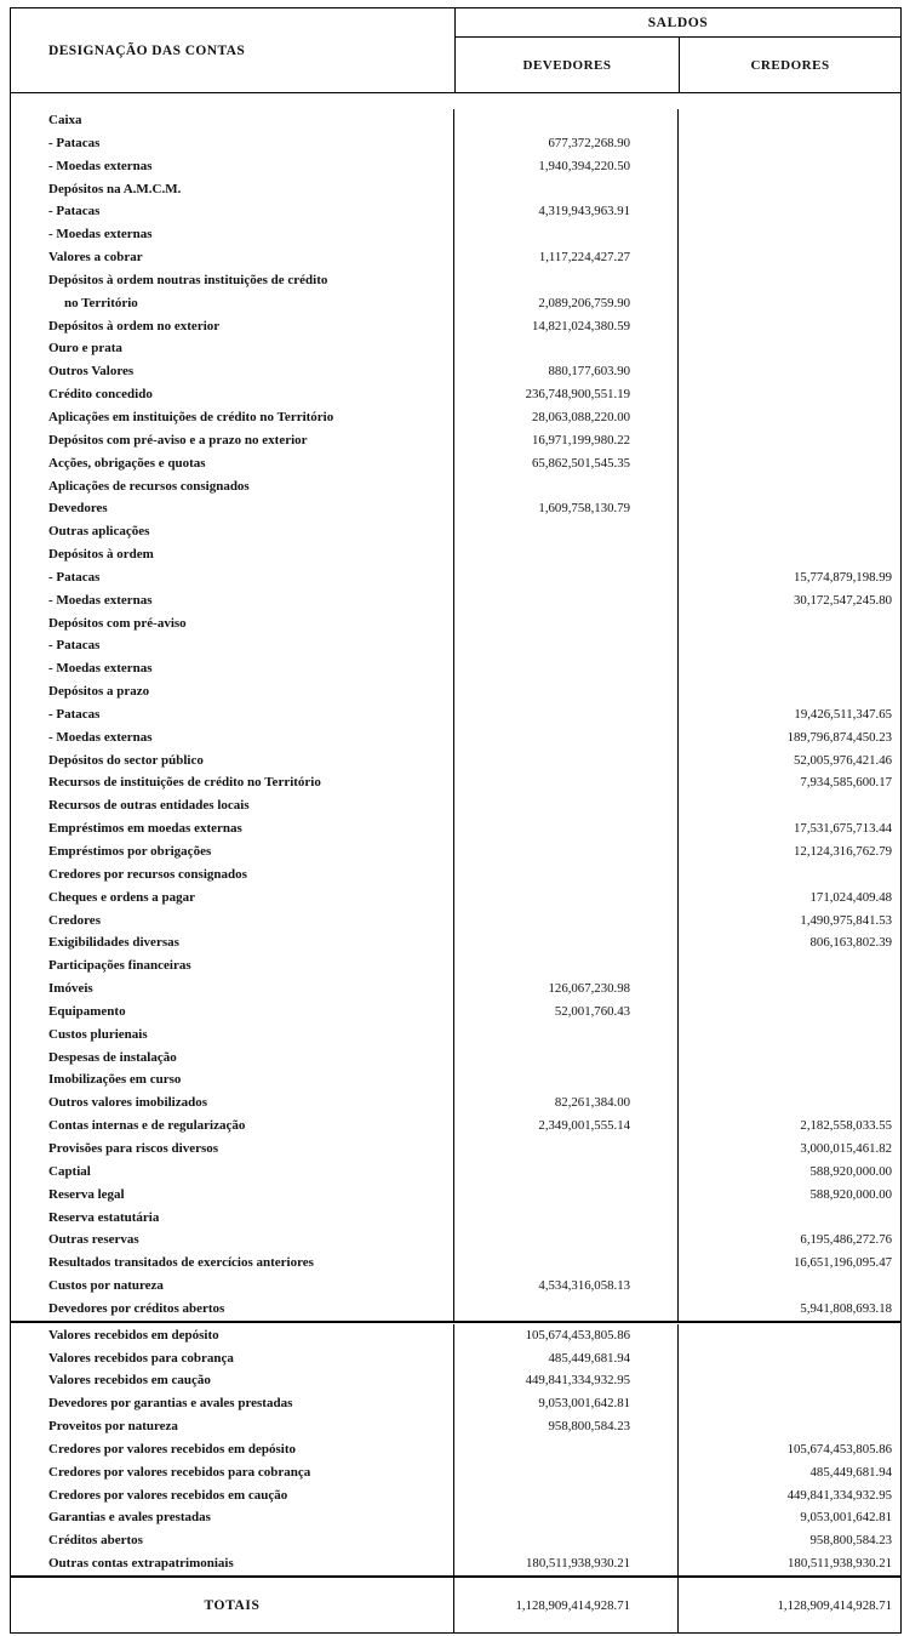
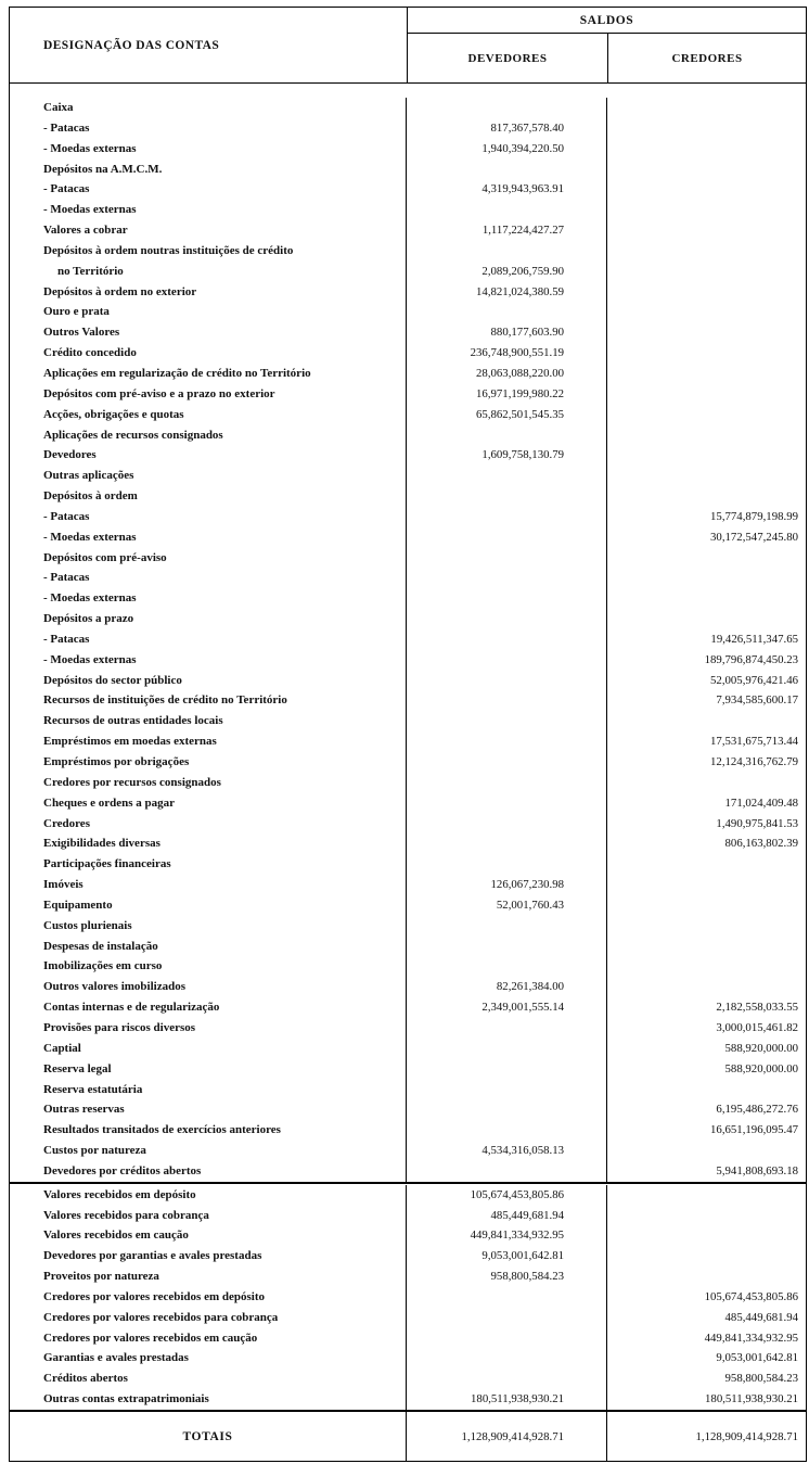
  DESIGNAÇÃO DAS CONTAS
  SALDOS
  DEVEDORES
  CREDORES
  Caixa
  - Patacas
- 677,372,268.90
+ 817,367,578.40
  - Moedas externas
  1,940,394,220.50
  Depósitos na A.M.C.M.
  - Patacas
  4,319,943,963.91
  - Moedas externas
  Valores a cobrar
  1,117,224,427.27
  Depósitos à ordem noutras instituições de crédito
  no Território
  2,089,206,759.90
  Depósitos à ordem no exterior
  14,821,024,380.59
  Ouro e prata
  Outros Valores
  880,177,603.90
  Crédito concedido
  236,748,900,551.19
- Aplicações em instituições de crédito no Território
+ Aplicações em regularização de crédito no Território
  28,063,088,220.00
  Depósitos com pré-aviso e a prazo no exterior
  16,971,199,980.22
  Acções, obrigações e quotas
  65,862,501,545.35
  Aplicações de recursos consignados
  Devedores
  1,609,758,130.79
  Outras aplicações
  Depósitos à ordem
  - Patacas
  15,774,879,198.99
  - Moedas externas
  30,172,547,245.80
  Depósitos com pré-aviso
  - Patacas
  - Moedas externas
  Depósitos a prazo
  - Patacas
  19,426,511,347.65
  - Moedas externas
  189,796,874,450.23
  Depósitos do sector público
  52,005,976,421.46
  Recursos de instituições de crédito no Território
  7,934,585,600.17
  Recursos de outras entidades locais
  Empréstimos em moedas externas
  17,531,675,713.44
  Empréstimos por obrigações
  12,124,316,762.79
  Credores por recursos consignados
  Cheques e ordens a pagar
  171,024,409.48
  Credores
  1,490,975,841.53
  Exigibilidades diversas
  806,163,802.39
  Participações financeiras
  Imóveis
  126,067,230.98
  Equipamento
  52,001,760.43
  Custos plurienais
  Despesas de instalação
  Imobilizações em curso
  Outros valores imobilizados
  82,261,384.00
  Contas internas e de regularização
  2,349,001,555.14
  2,182,558,033.55
  Provisões para riscos diversos
  3,000,015,461.82
  Captial
  588,920,000.00
  Reserva legal
  588,920,000.00
  Reserva estatutária
  Outras reservas
  6,195,486,272.76
  Resultados transitados de exercícios anteriores
  16,651,196,095.47
  Custos por natureza
  4,534,316,058.13
  Devedores por créditos abertos
  5,941,808,693.18
  Valores recebidos em depósito
  105,674,453,805.86
  Valores recebidos para cobrança
  485,449,681.94
  Valores recebidos em caução
  449,841,334,932.95
  Devedores por garantias e avales prestadas
  9,053,001,642.81
  Proveitos por natureza
  958,800,584.23
  Credores por valores recebidos em depósito
  105,674,453,805.86
  Credores por valores recebidos para cobrança
  485,449,681.94
  Credores por valores recebidos em caução
  449,841,334,932.95
  Garantias e avales prestadas
  9,053,001,642.81
  Créditos abertos
  958,800,584.23
  Outras contas extrapatrimoniais
  180,511,938,930.21
  180,511,938,930.21
  TOTAIS
  1,128,909,414,928.71
  1,128,909,414,928.71
